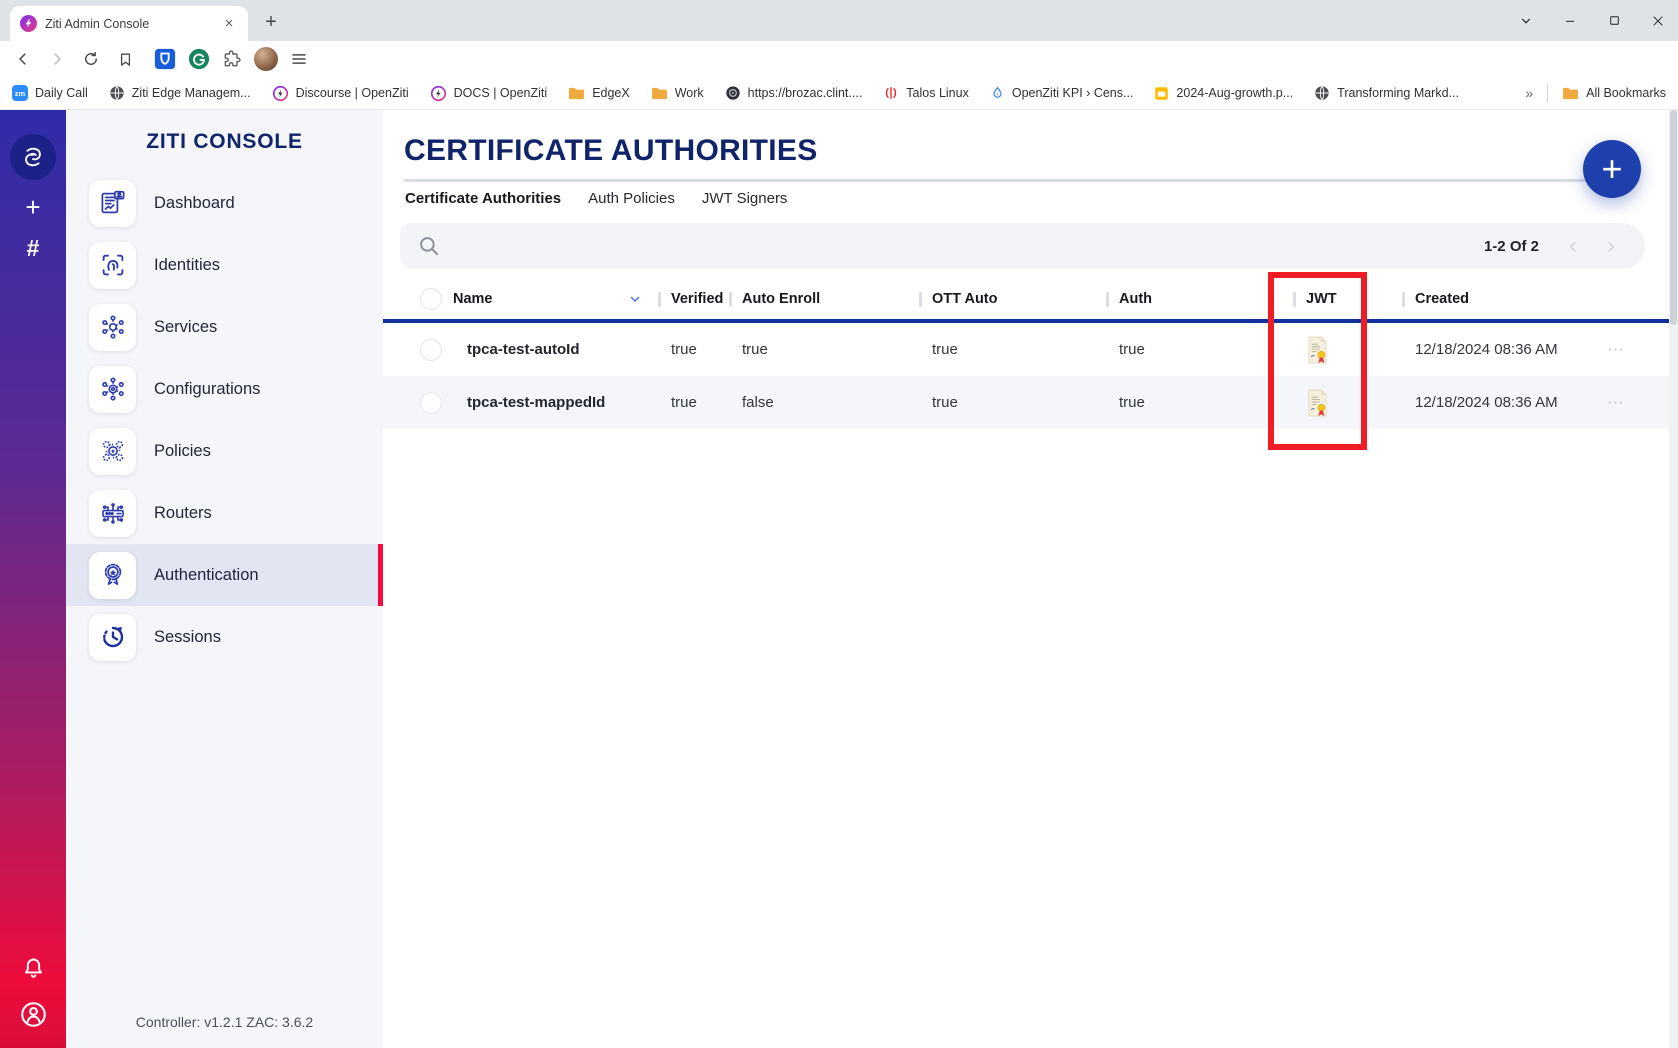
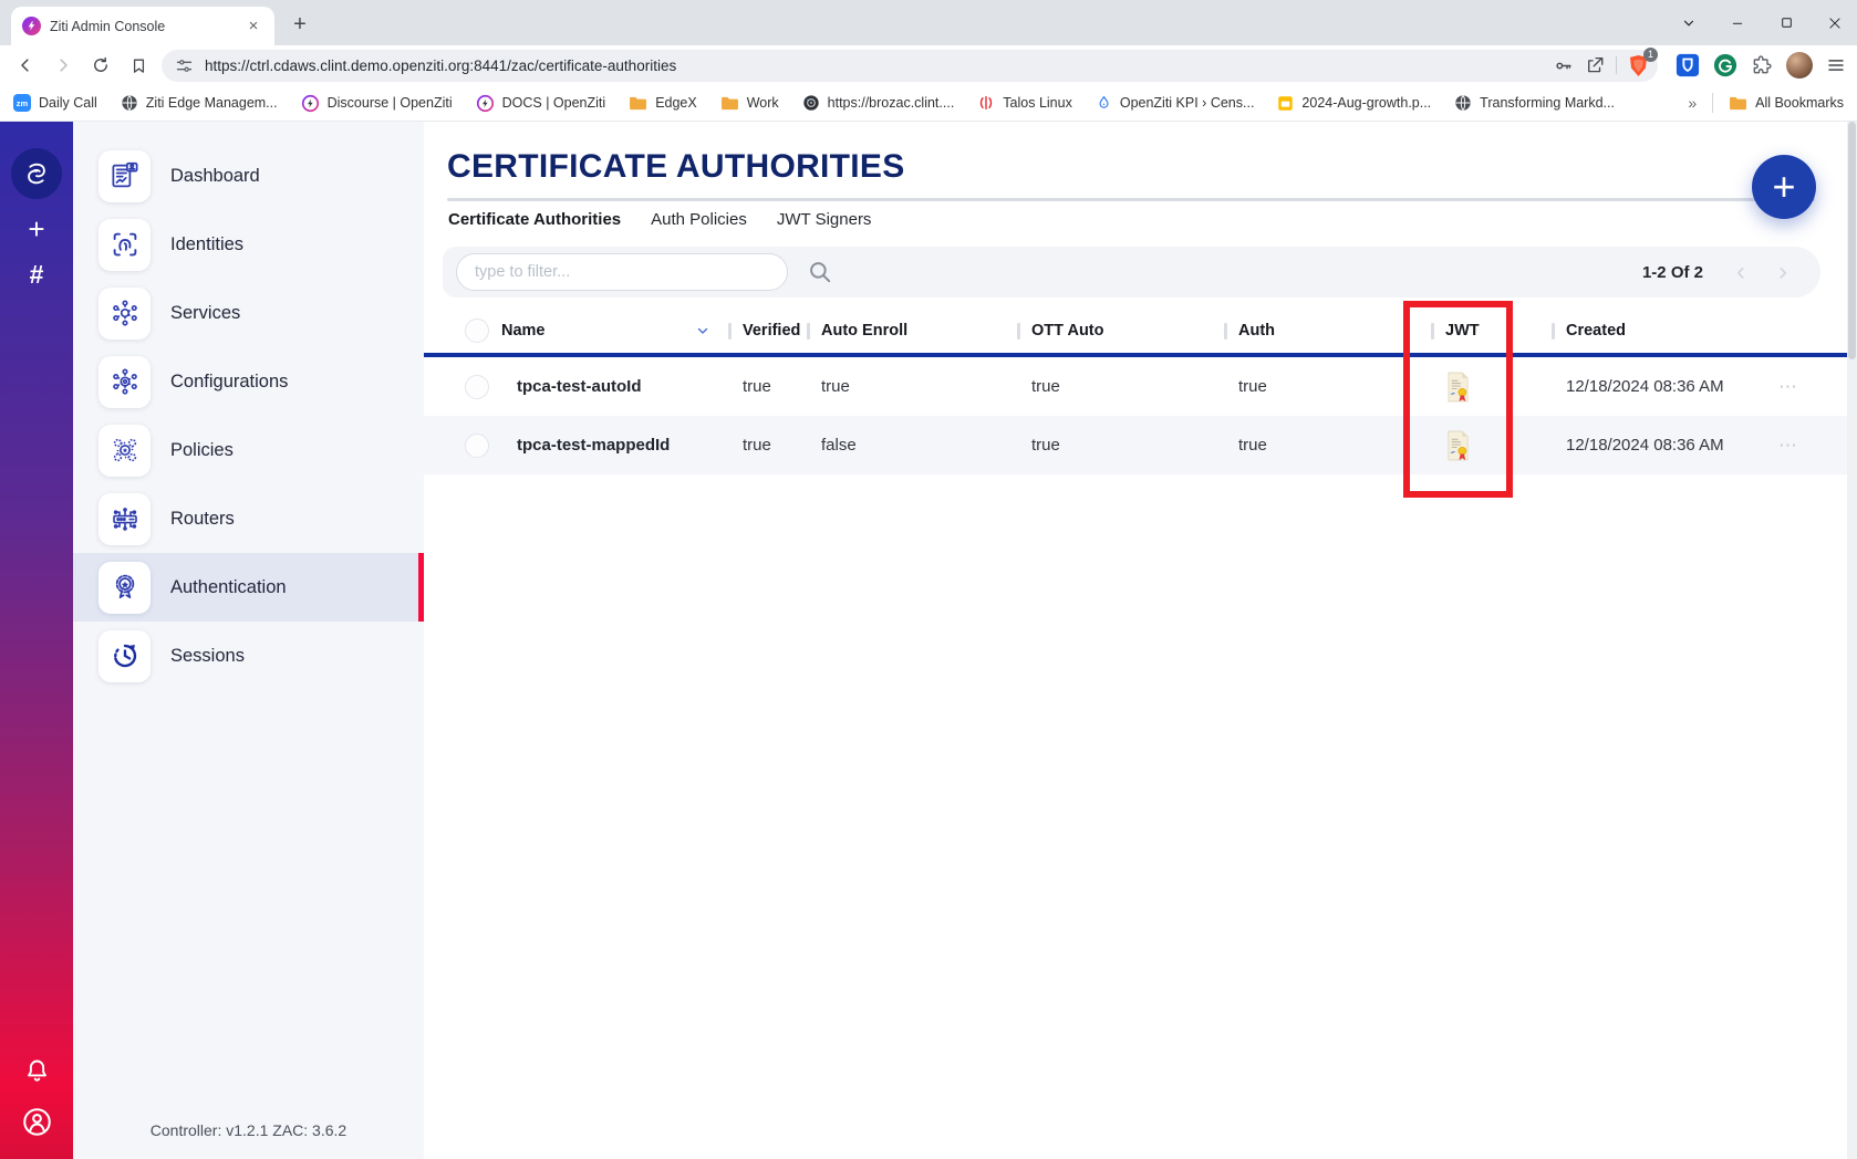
  Ziti Admin Console
  ×
  +
+ https://ctrl.cdaws.clint.demo.openziti.org:8441/zac/certificate-authorities
+ 1
  zm
  Daily Call
  Ziti Edge Managem...
  Discourse | OpenZiti
  DOCS | OpenZiti
  EdgeX
  Work
  https://brozac.clint....
  Talos Linux
  OpenZiti KPI › Cens...
  2024-Aug-growth.p...
  Transforming Markd...
  »
  All Bookmarks
  +
  #
- ZITI CONSOLE
  Dashboard
  Identities
  Services
  Configurations
  Policies
  Routers
  Authentication
  Sessions
  Controller: v1.2.1 ZAC: 3.6.2
  CERTIFICATE AUTHORITIES
  +
  Certificate Authorities
  Auth Policies
  JWT Signers
+ type to filter...
  1-2 Of 2
  ‹
  ›
  Name
  Verified
  Auto Enroll
  OTT Auto
  Auth
  JWT
  Created
  tpca-test-autoId
  true
  true
  true
  true
  12/18/2024 08:36 AM
  ⋯
  tpca-test-mappedId
  true
  false
  true
  true
  12/18/2024 08:36 AM
  ⋯
